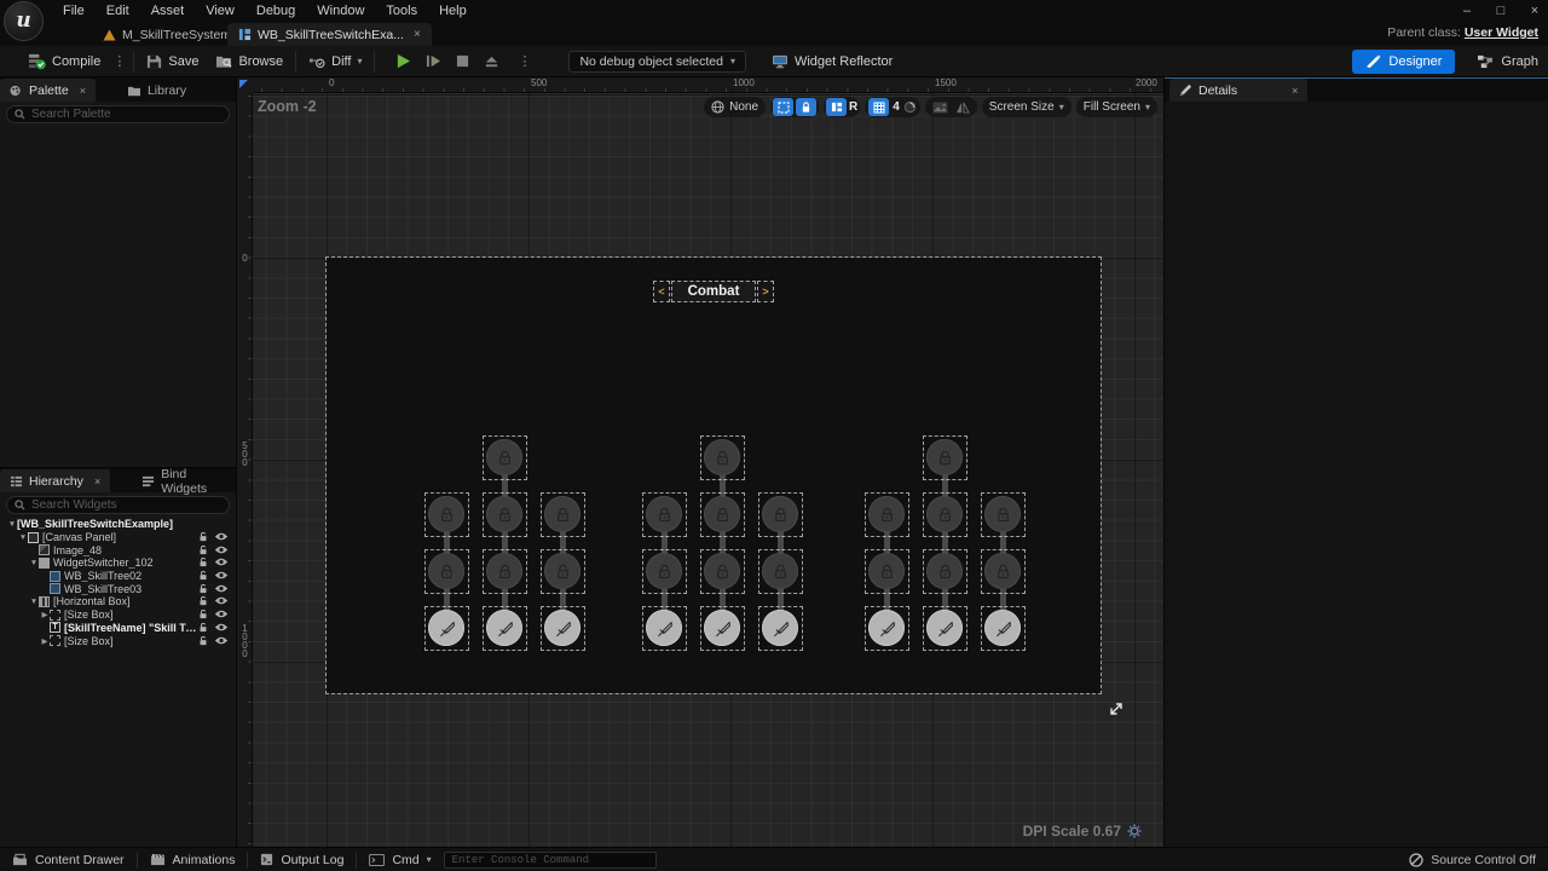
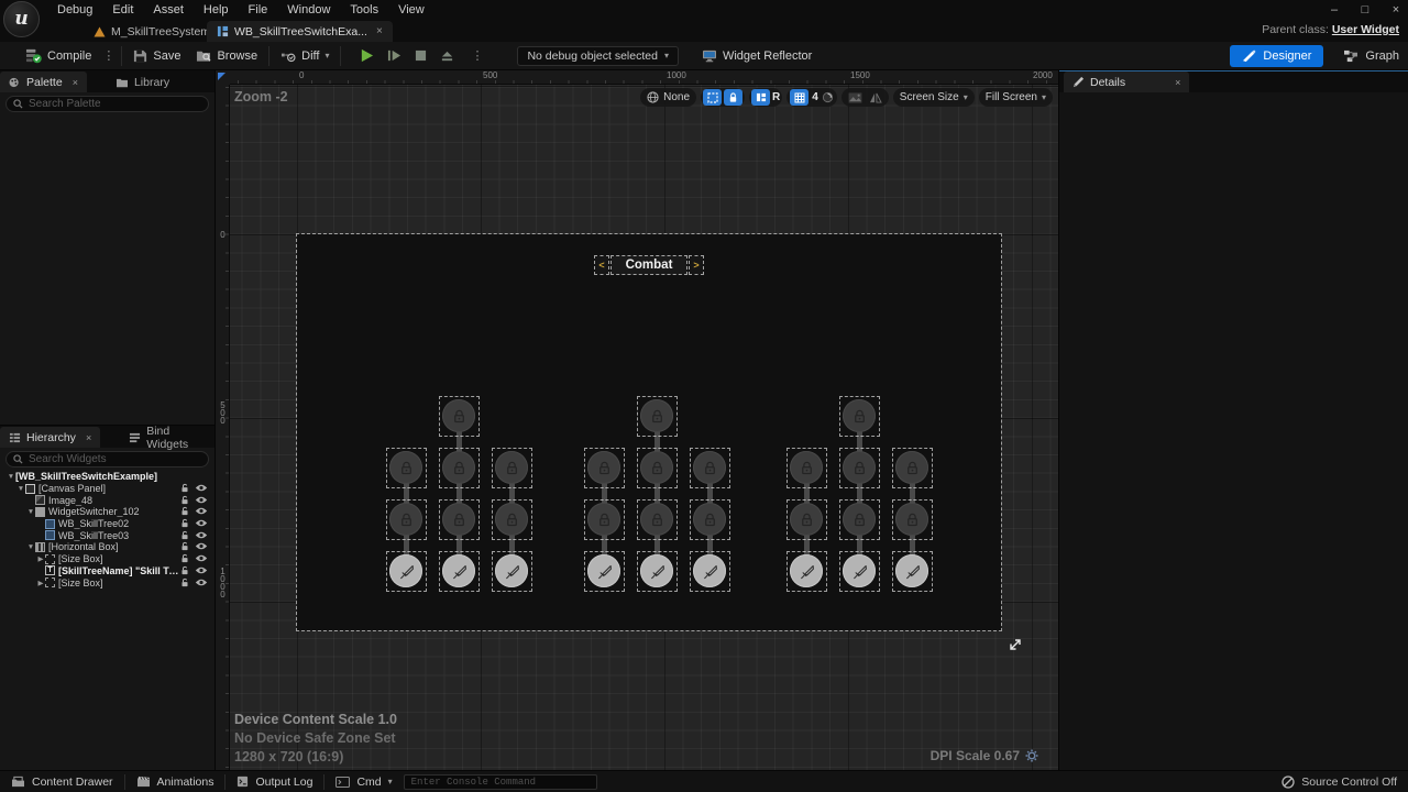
- File
+ Debug
  Edit
  Asset
- View
+ Help
- Debug
+ File
  Window
  Tools
- Help
+ View
  –
  □
  ×
  u
  M_SkillTreeSystem
  WB_SkillTreeSwitchExa...
  ×
  Parent class: User Widget
  Compile
  ⋮
  Save
  Browse
  Diff
  ▾
  ⋮
  No debug object selected
  ▾
  Widget Reflector
  Designer
  Graph
  Palette
  ×
  Library
  Search Palette
  Hierarchy
  ×
  Bind Widgets
  Search Widgets
  [WB_SkillTreeSwitchExample]
  [Canvas Panel]
  Image_48
  WidgetSwitcher_102
  WB_SkillTree02
  WB_SkillTree03
  [Horizontal Box]
  [Size Box]
  [SkillTreeName] "Skill Tre
  [Size Box]
  <
  Combat
  >
  0
  500
  1000
  1500
  2000
  0
  5
  0
  0
  1
  0
  0
  0
  Zoom -2
  None
  R
  4
  Screen Size
  ▾
  Fill Screen
  ▾
+ Device Content Scale 1.0
+ No Device Safe Zone Set
+ 1280 x 720 (16:9)
  DPI Scale 0.67
  Details
  ×
  Content Drawer
  Animations
  Output Log
  Cmd
  ▾
  Enter Console Command
  Source Control Off
